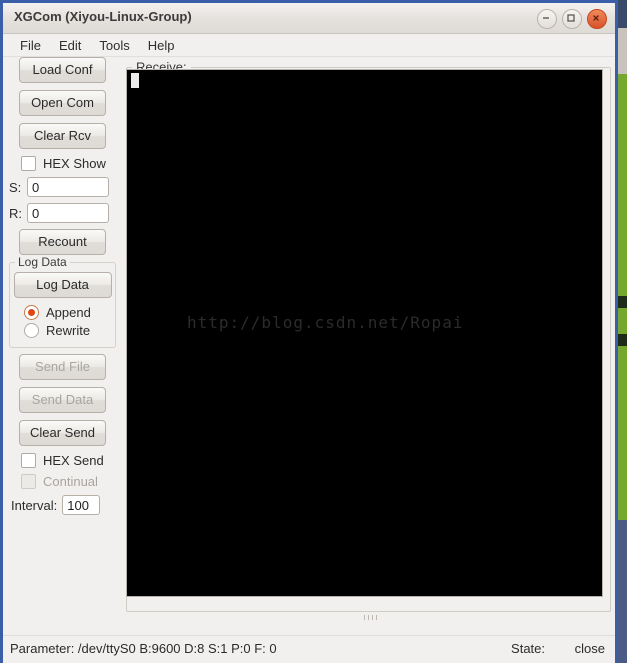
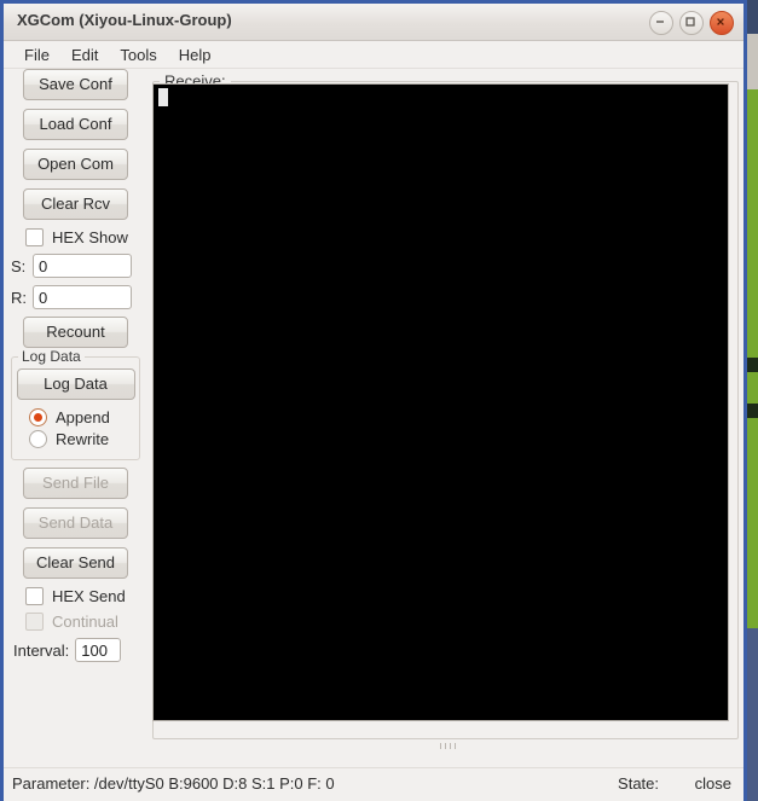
  XGCom (Xiyou-Linux-Group)
  File
  Edit
  Tools
  Help
+ Save Conf
  Load Conf
  Open Com
  Clear Rcv
  HEX Show
  S:
  0
  R:
  0
  Recount
  Log Data
  Log Data
  Append
  Rewrite
  Send File
  Send Data
  Clear Send
  HEX Send
  Continual
  Interval:
  100
  Receive:
- http://blog.csdn.net/Ropai
  Parameter: /dev/ttyS0 B:9600 D:8 S:1 P:0 F: 0
  State:
  close
